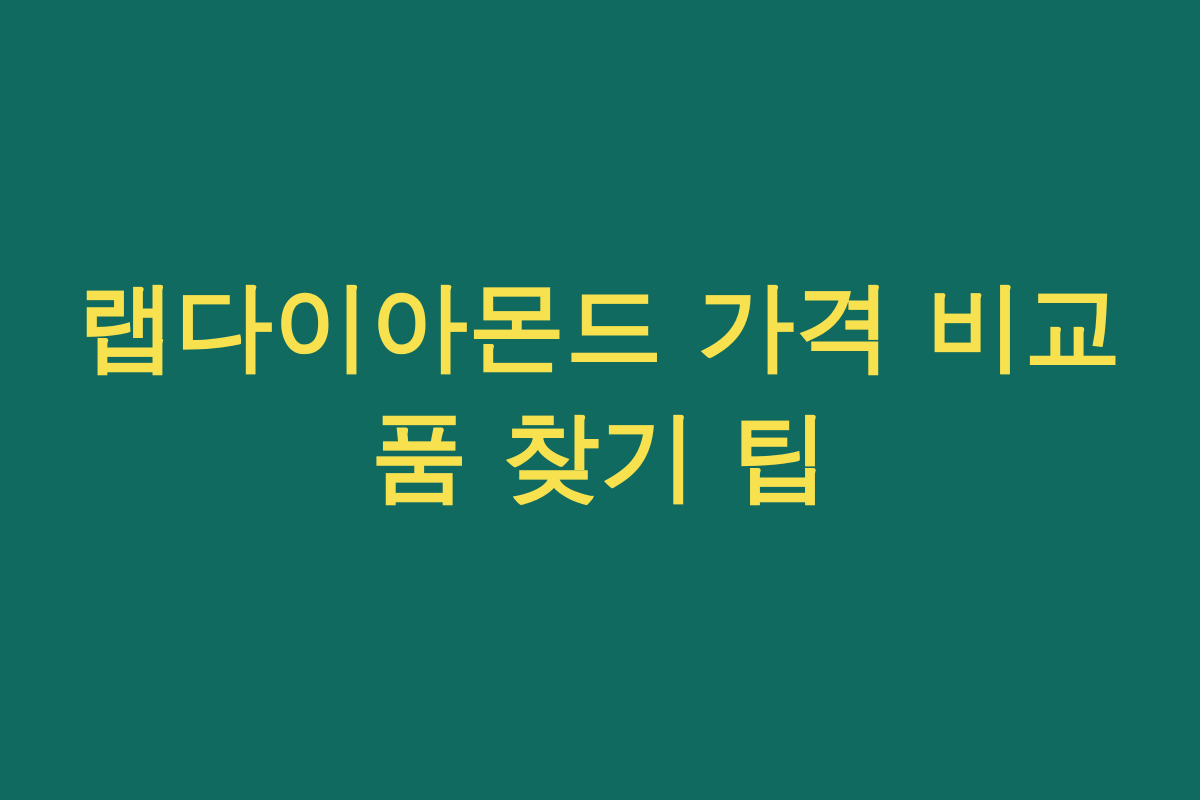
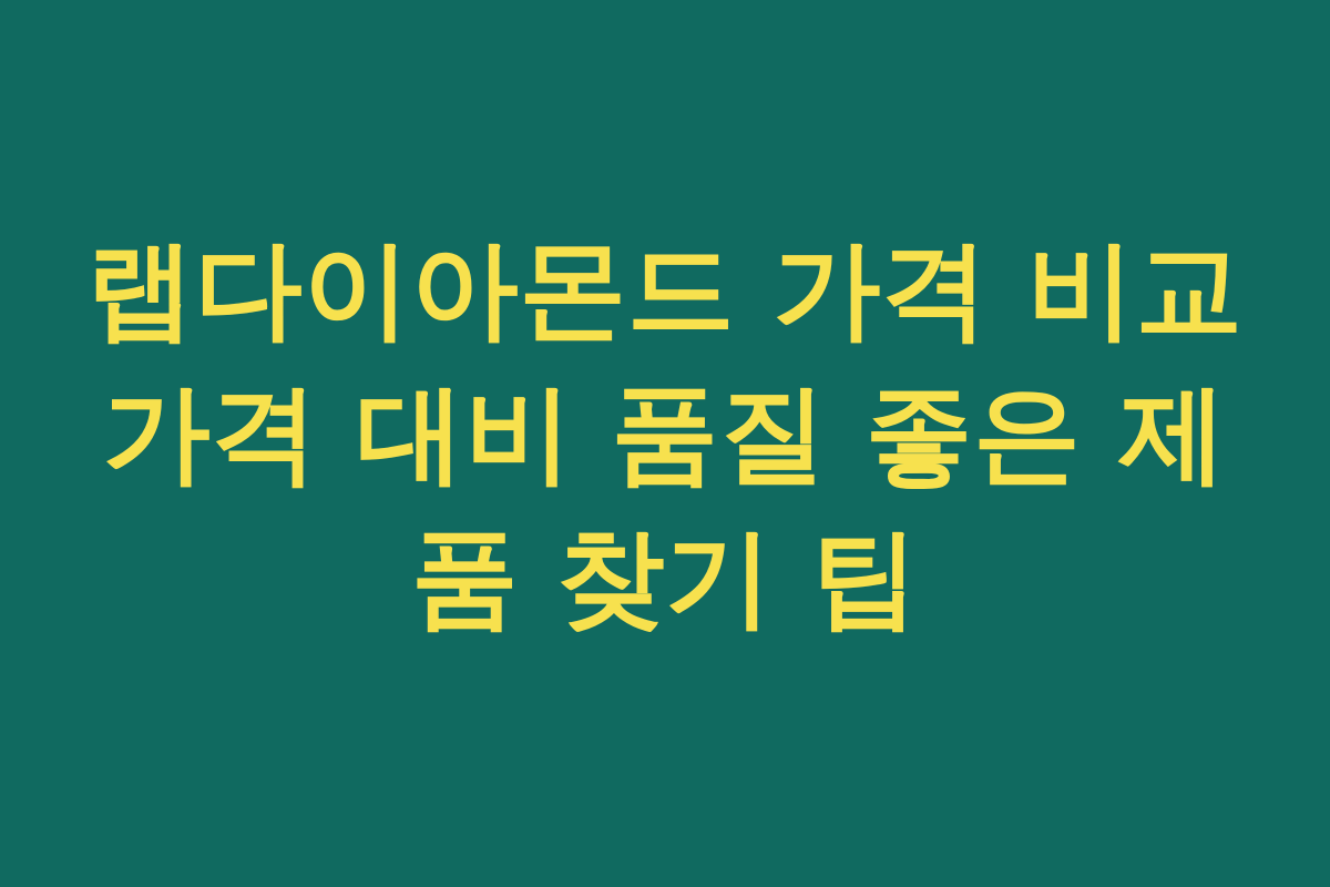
  랩다이아몬드 가격 비교
+ 가격 대비 품질 좋은 제
  품 찾기 팁
